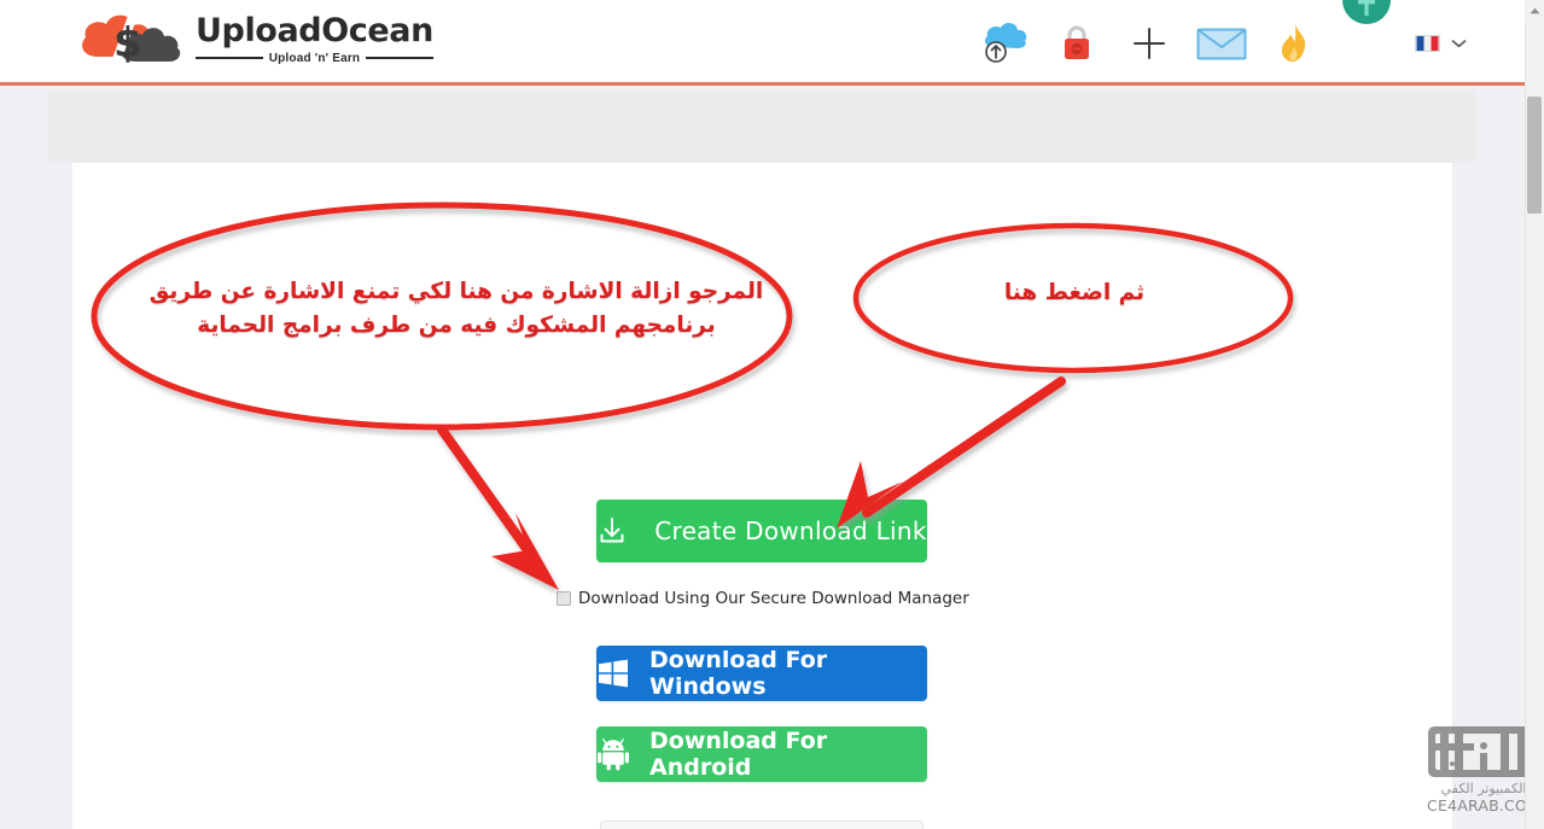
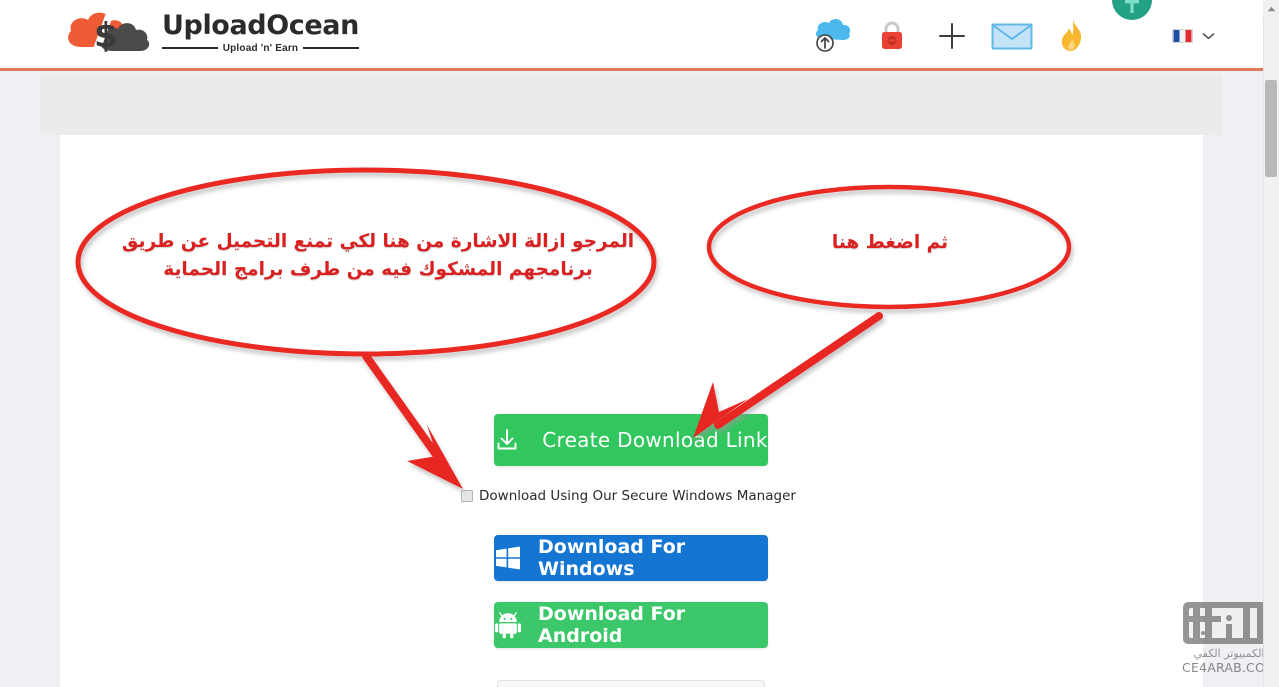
  $
  UploadOcean
  Upload 'n' Earn
  Create Download Link
- Download Using Our Secure Download Manager
+ Download Using Our Secure Windows Manager
  Download For Windows
  Download For Android
- المرجو ازالة الاشارة من هنا لكي تمنع الاشارة عن طريق برنامجهم المشكوك فيه من طرف برامج الحماية
+ المرجو ازالة الاشارة من هنا لكي تمنع التحميل عن طريق برنامجهم المشكوك فيه من طرف برامج الحماية
  ثم اضغط هنا
  لكمبيوتر الكفي
  CE4ARAB.CO
